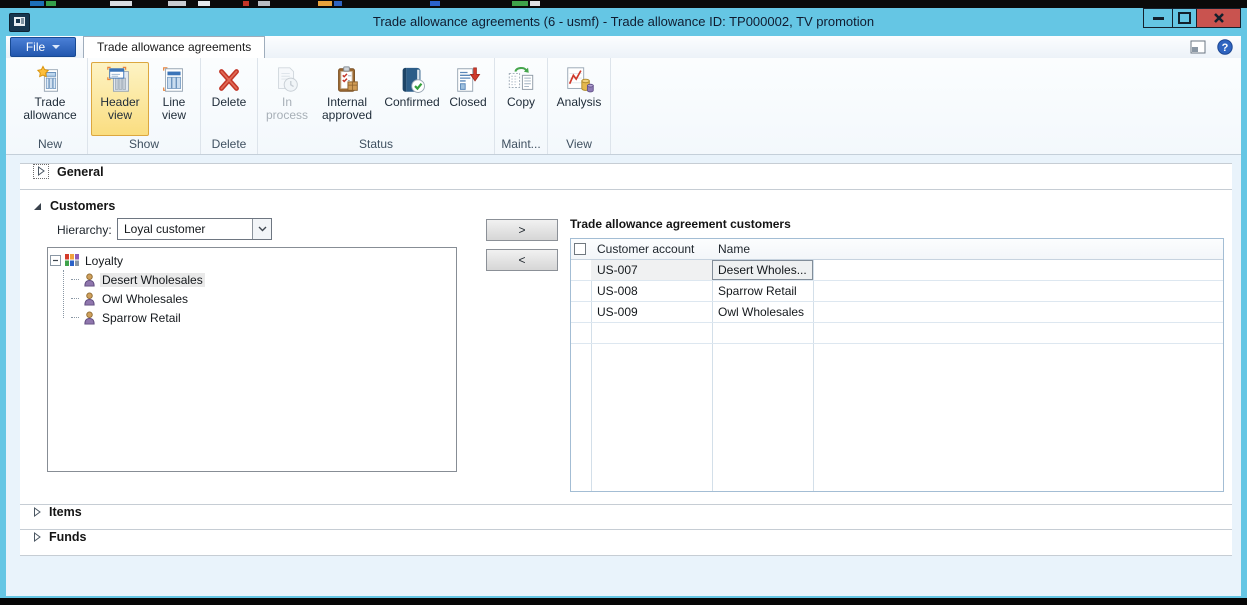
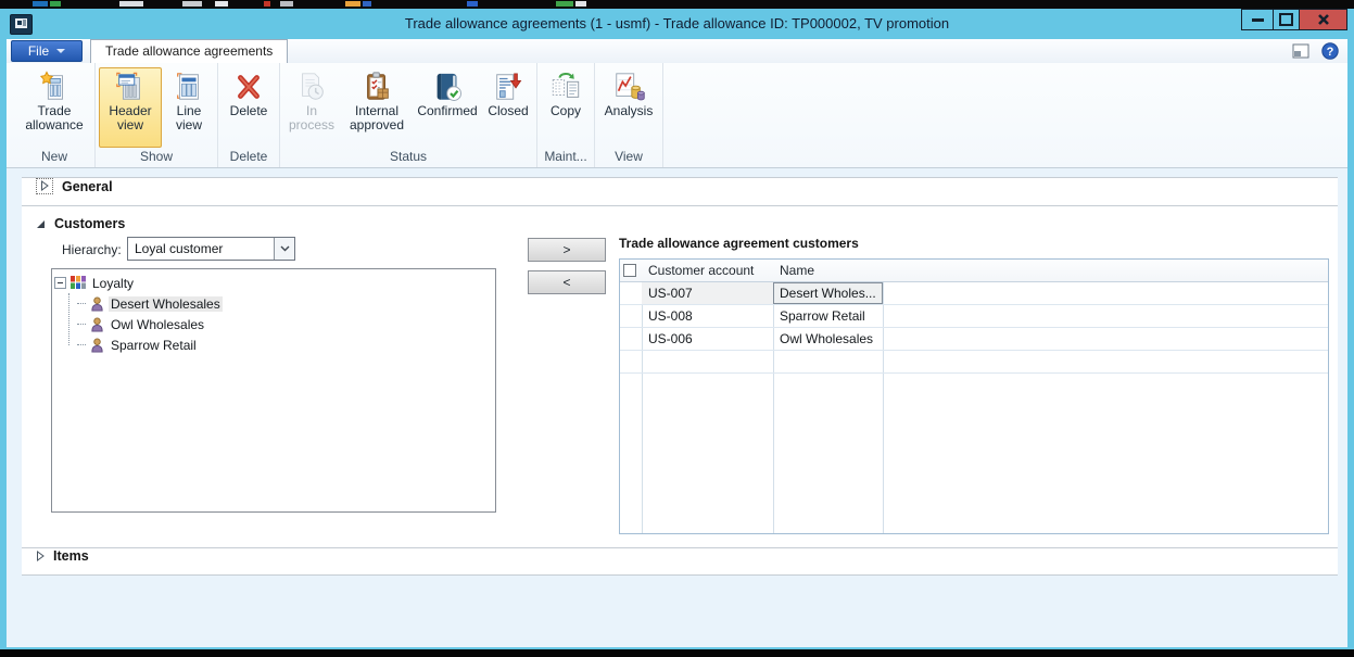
- Trade allowance agreements (6 - usmf) - Trade allowance ID: TP000002, TV promotion
+ Trade allowance agreements (1 - usmf) - Trade allowance ID: TP000002, TV promotion
  File
  Trade allowance agreements
  ?
  Trade allowance
  New
  Header view
  Line view
  Show
  Delete
  Delete
  In process
  Internal approved
  Confirmed
  Closed
  Status
  Copy
  Maint...
  Analysis
  View
  General
  Customers
  Hierarchy:
  Loyal customer
  Loyalty
  Desert Wholesales
  Owl Wholesales
  Sparrow Retail
  >
  <
  Trade allowance agreement customers
  Customer account
  Name
  US-007
  Desert Wholes...
  US-008
  Sparrow Retail
- US-009
+ US-006
  Owl Wholesales
  Items
- Funds
